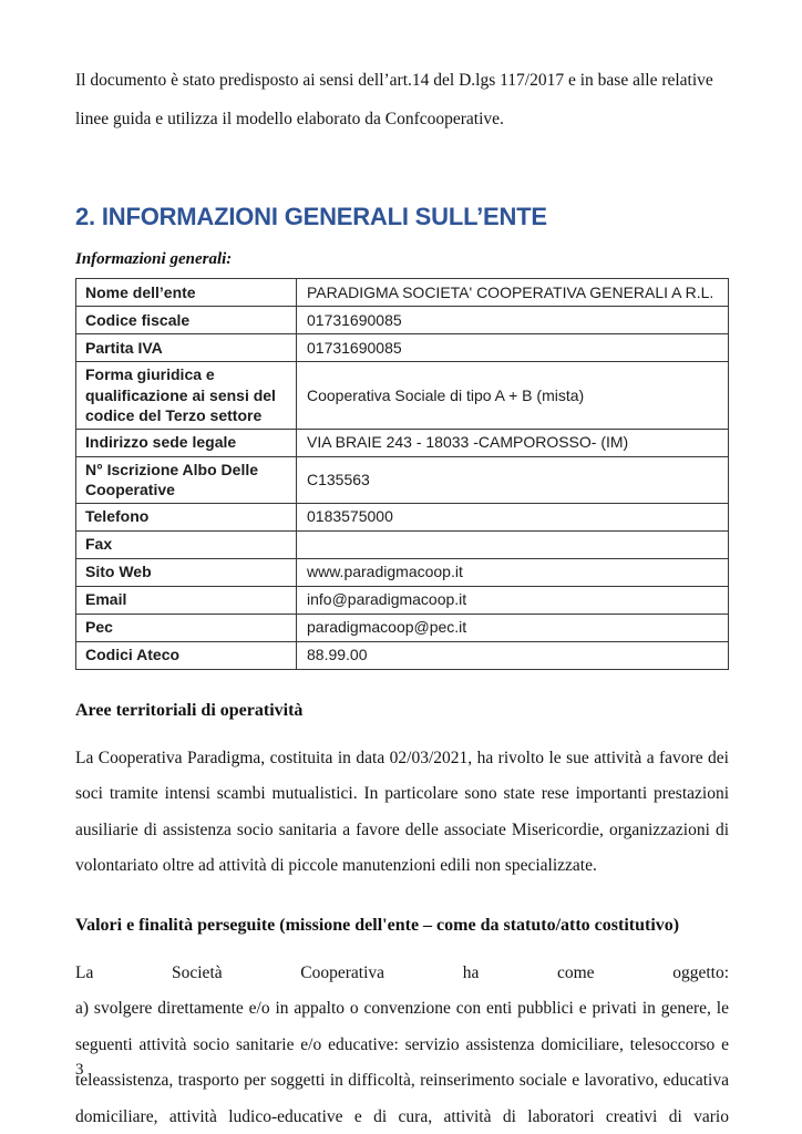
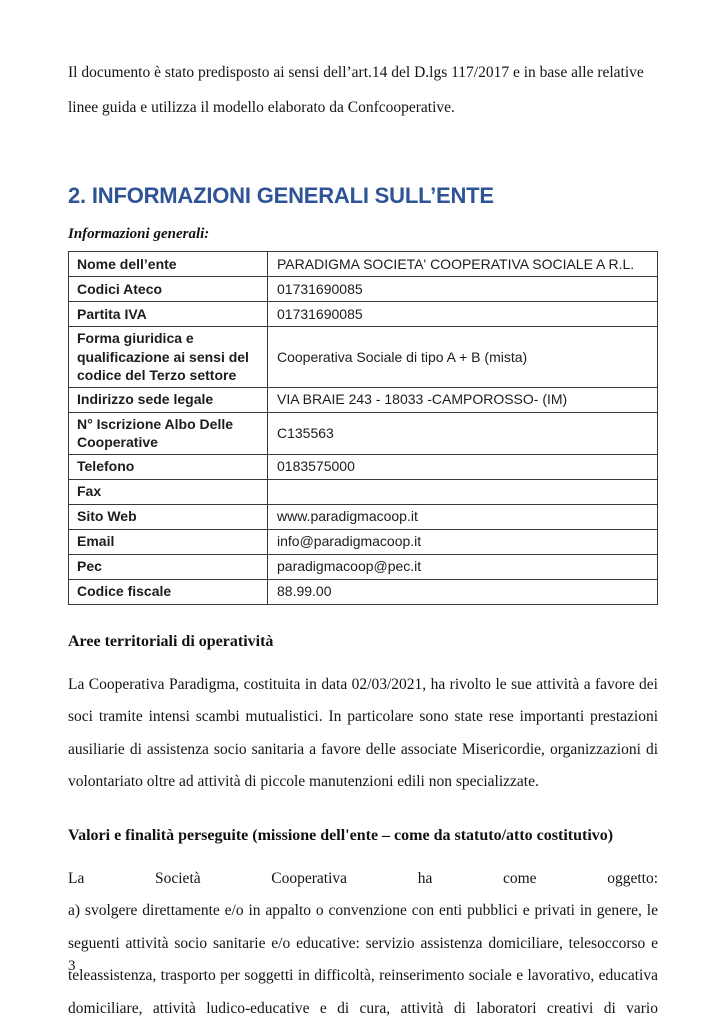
  Il documento è stato predisposto ai sensi dell’art.14 del D.lgs 117/2017 e in base alle relative linee guida e utilizza il modello elaborato da Confcooperative.
  2. INFORMAZIONI GENERALI SULL’ENTE
  Informazioni generali:
- Nome dell’ente	PARADIGMA SOCIETA' COOPERATIVA GENERALI A R.L.
+ Nome dell’ente	PARADIGMA SOCIETA' COOPERATIVA SOCIALE A R.L.
- Codice fiscale	01731690085
+ Codici Ateco	01731690085
  Partita IVA	01731690085
  Forma giuridica e qualificazione ai sensi del codice del Terzo settore	Cooperativa Sociale di tipo A + B (mista)
  Indirizzo sede legale	VIA BRAIE 243 - 18033 -CAMPOROSSO- (IM)
  N° Iscrizione Albo Delle Cooperative	C135563
  Telefono	0183575000
  Fax
  Sito Web	www.paradigmacoop.it
  Email	info@paradigmacoop.it
  Pec	paradigmacoop@pec.it
- Codici Ateco	88.99.00
+ Codice fiscale	88.99.00
  Aree territoriali di operatività
  La Cooperativa Paradigma, costituita in data 02/03/2021, ha rivolto le sue attività a favore dei soci tramite intensi scambi mutualistici. In particolare sono state rese importanti prestazioni ausiliarie di assistenza socio sanitaria a favore delle associate Misericordie, organizzazioni di volontariato oltre ad attività di piccole manutenzioni edili non specializzate.
  Valori e finalità perseguite (missione dell'ente – come da statuto/atto costitutivo)
  La Società Cooperativa ha come oggetto:
  a) svolgere direttamente e/o in appalto o convenzione con enti pubblici e privati in genere, le seguenti attività socio sanitarie e/o educative: servizio assistenza domiciliare, telesoccorso e teleassistenza, trasporto per soggetti in difficoltà, reinserimento sociale e lavorativo, educativa domiciliare, attività ludico-educative e di cura, attività di laboratori creativi di vario
  3
